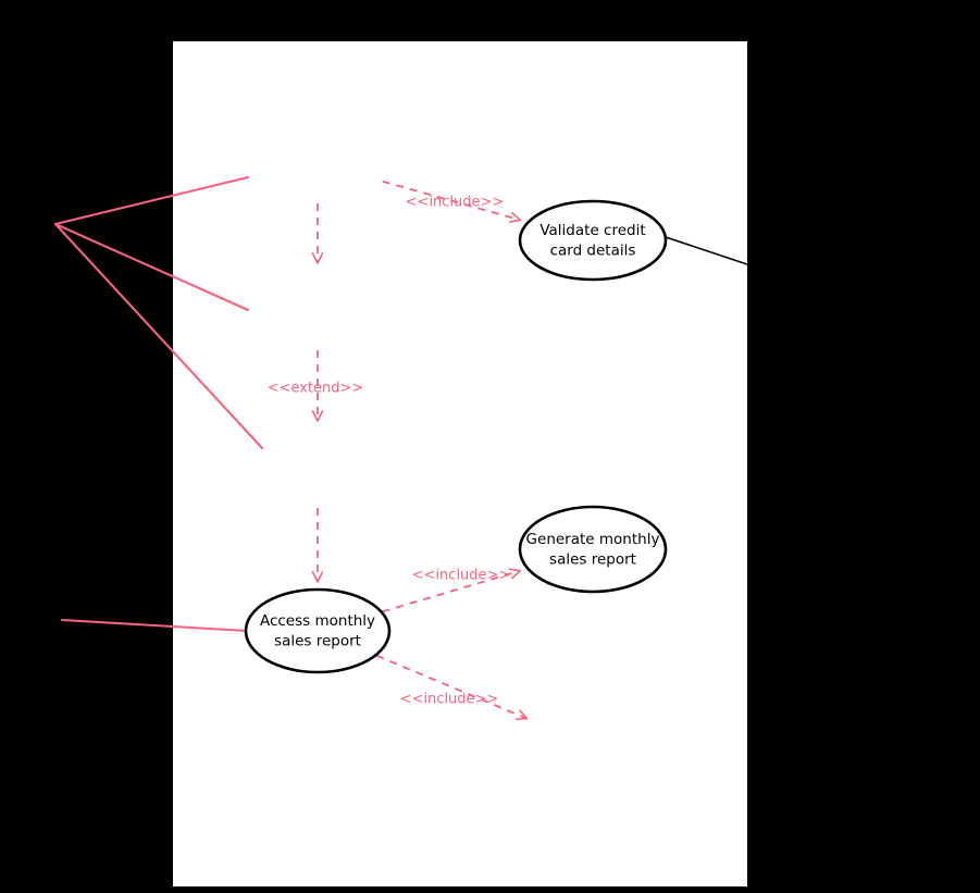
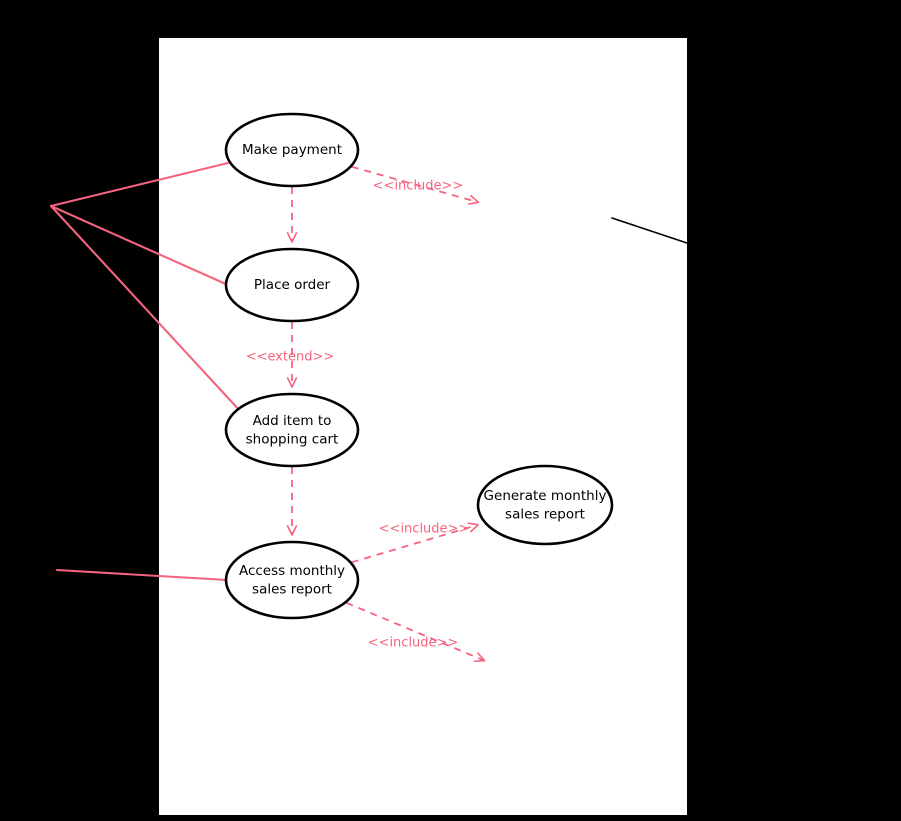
+ Make payment
+ Place order
+ Add item to
+ shopping cart
  Access monthly
  sales report
- Validate credit
- card details
  Generate monthly
  sales report
  <<include>>
  <<extend>>
  <<include>>
  <<include>>
